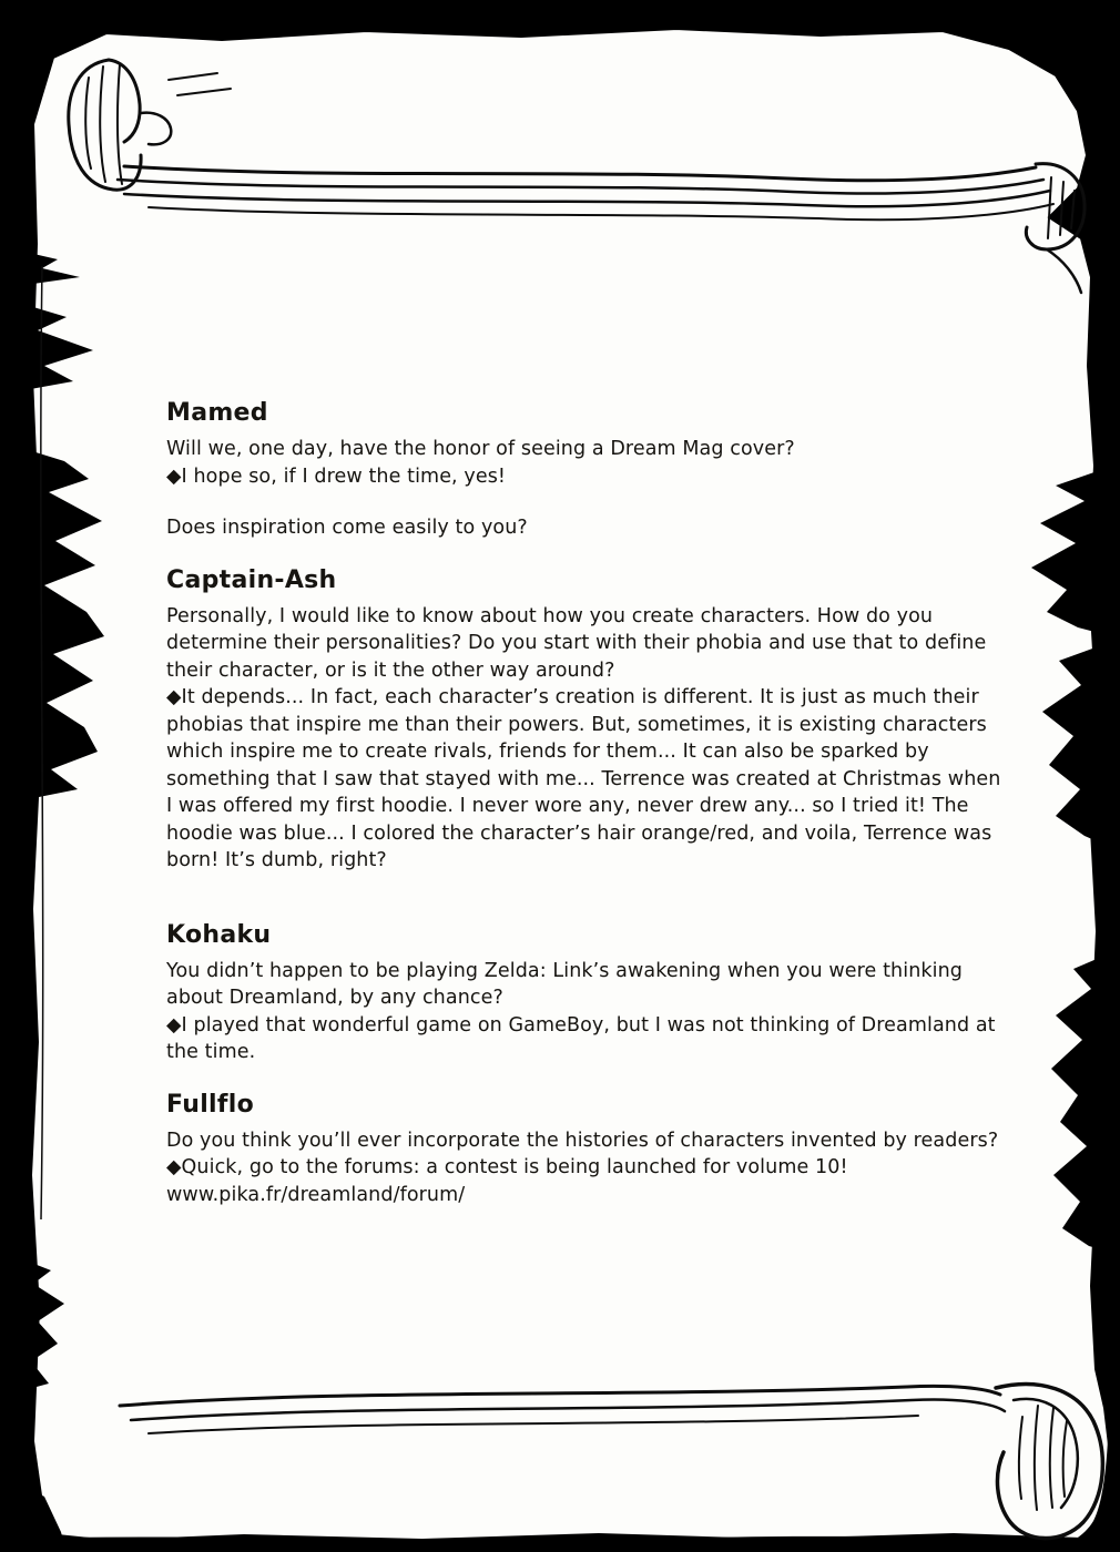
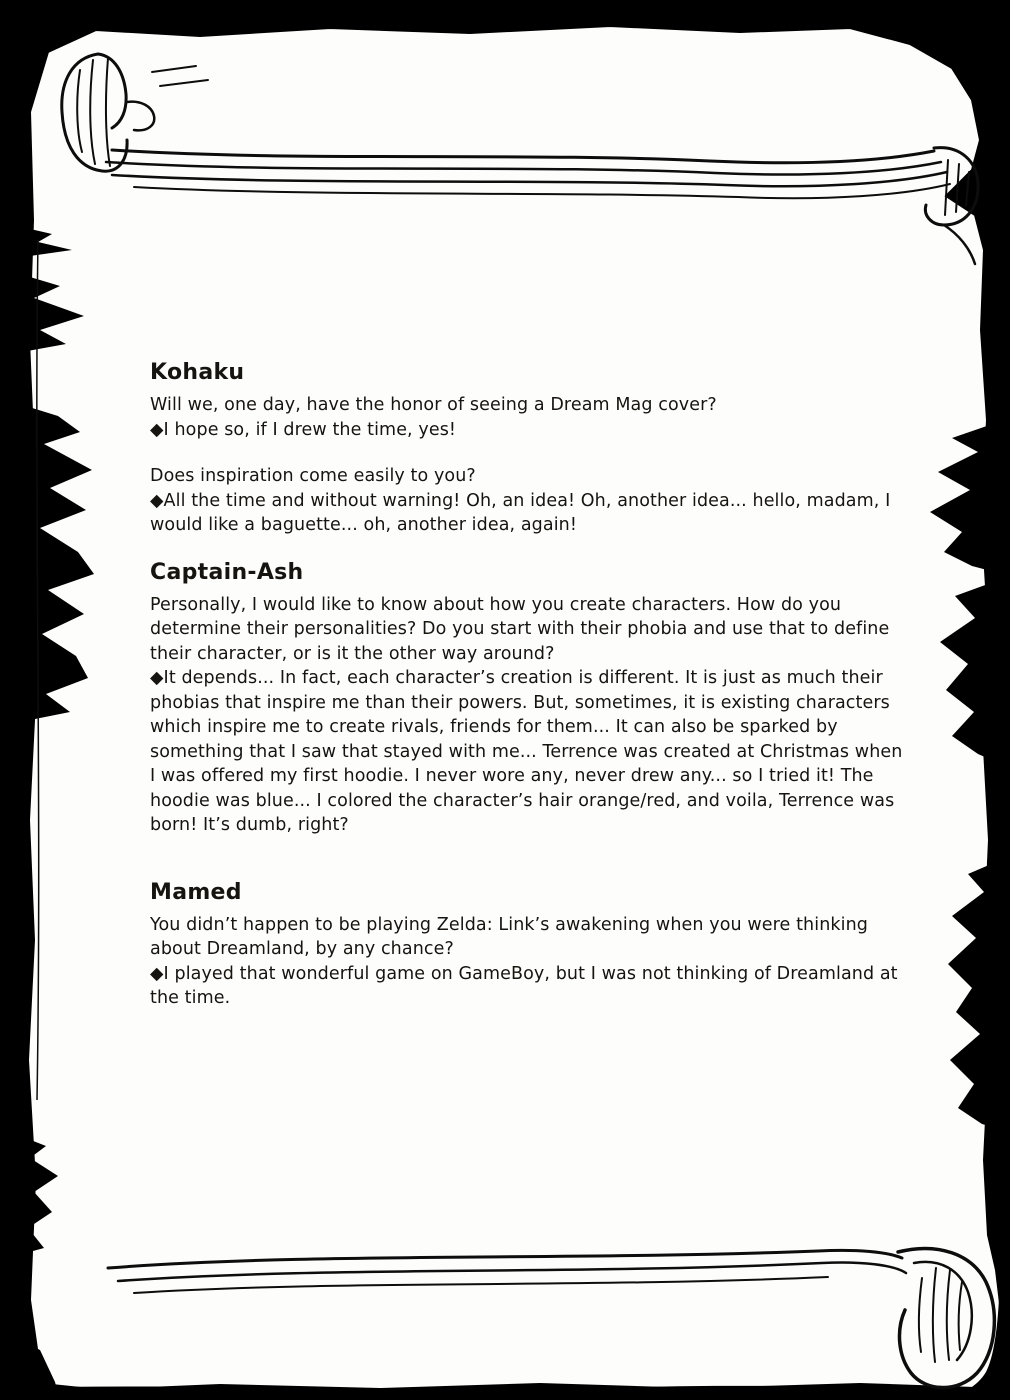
- Mamed
+ Kohaku
  Will we, one day, have the honor of seeing a Dream Mag cover?
  ◆I hope so, if I drew the time, yes!
  Does inspiration come easily to you?
+ ◆All the time and without warning! Oh, an idea! Oh, another idea... hello, madam, I would like a baguette... oh, another idea, again!
  Captain-Ash
  Personally, I would like to know about how you create characters. How do you determine their personalities? Do you start with their phobia and use that to define their character, or is it the other way around?
  ◆It depends... In fact, each character’s creation is different. It is just as much their phobias that inspire me than their powers. But, sometimes, it is existing characters which inspire me to create rivals, friends for them... It can also be sparked by something that I saw that stayed with me... Terrence was created at Christmas when I was offered my first hoodie. I never wore any, never drew any... so I tried it! The hoodie was blue... I colored the character’s hair orange/red, and voila, Terrence was born! It’s dumb, right?
- Kohaku
+ Mamed
  You didn’t happen to be playing Zelda: Link’s awakening when you were thinking about Dreamland, by any chance?
  ◆I played that wonderful game on GameBoy, but I was not thinking of Dreamland at the time.
- Fullflo
- Do you think you’ll ever incorporate the histories of characters invented by readers?
- ◆Quick, go to the forums: a contest is being launched for volume 10!
- www.pika.fr/dreamland/forum/
